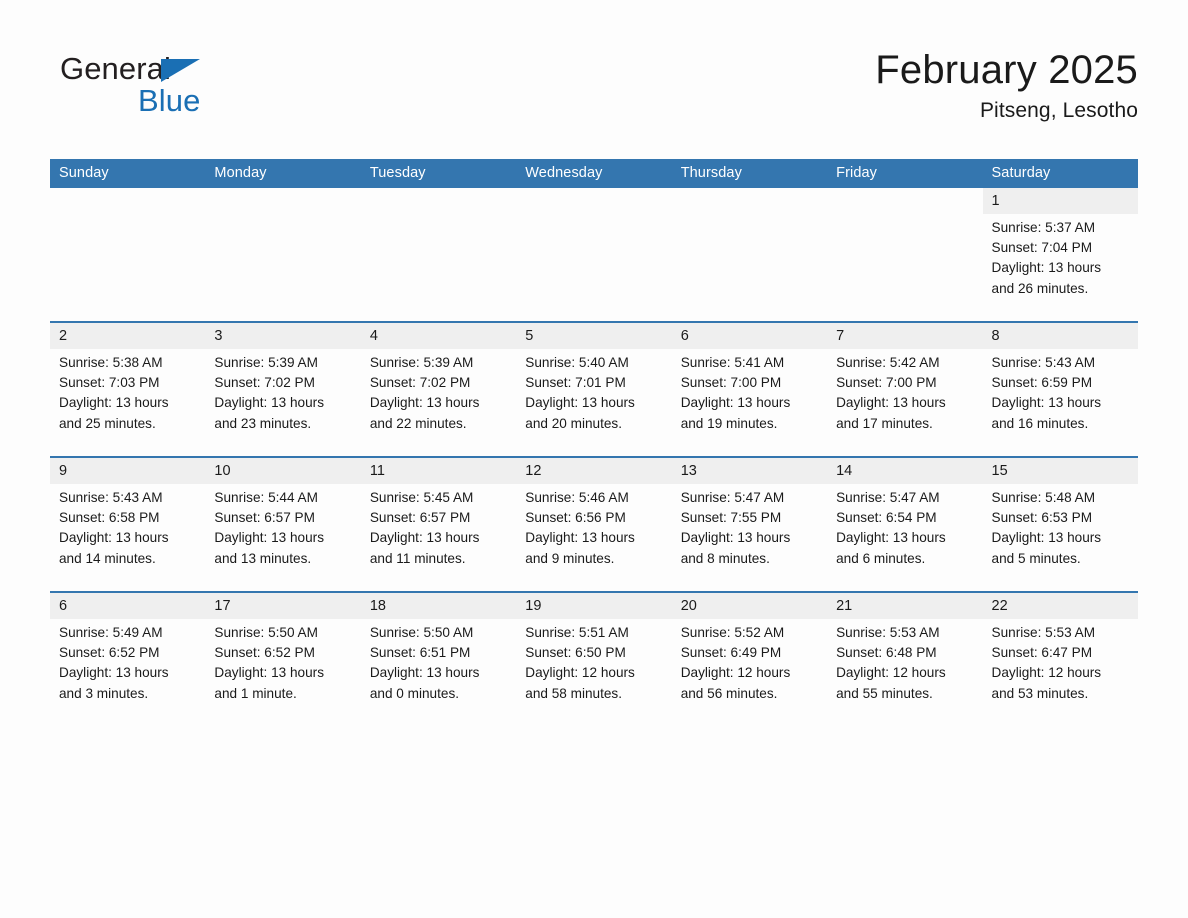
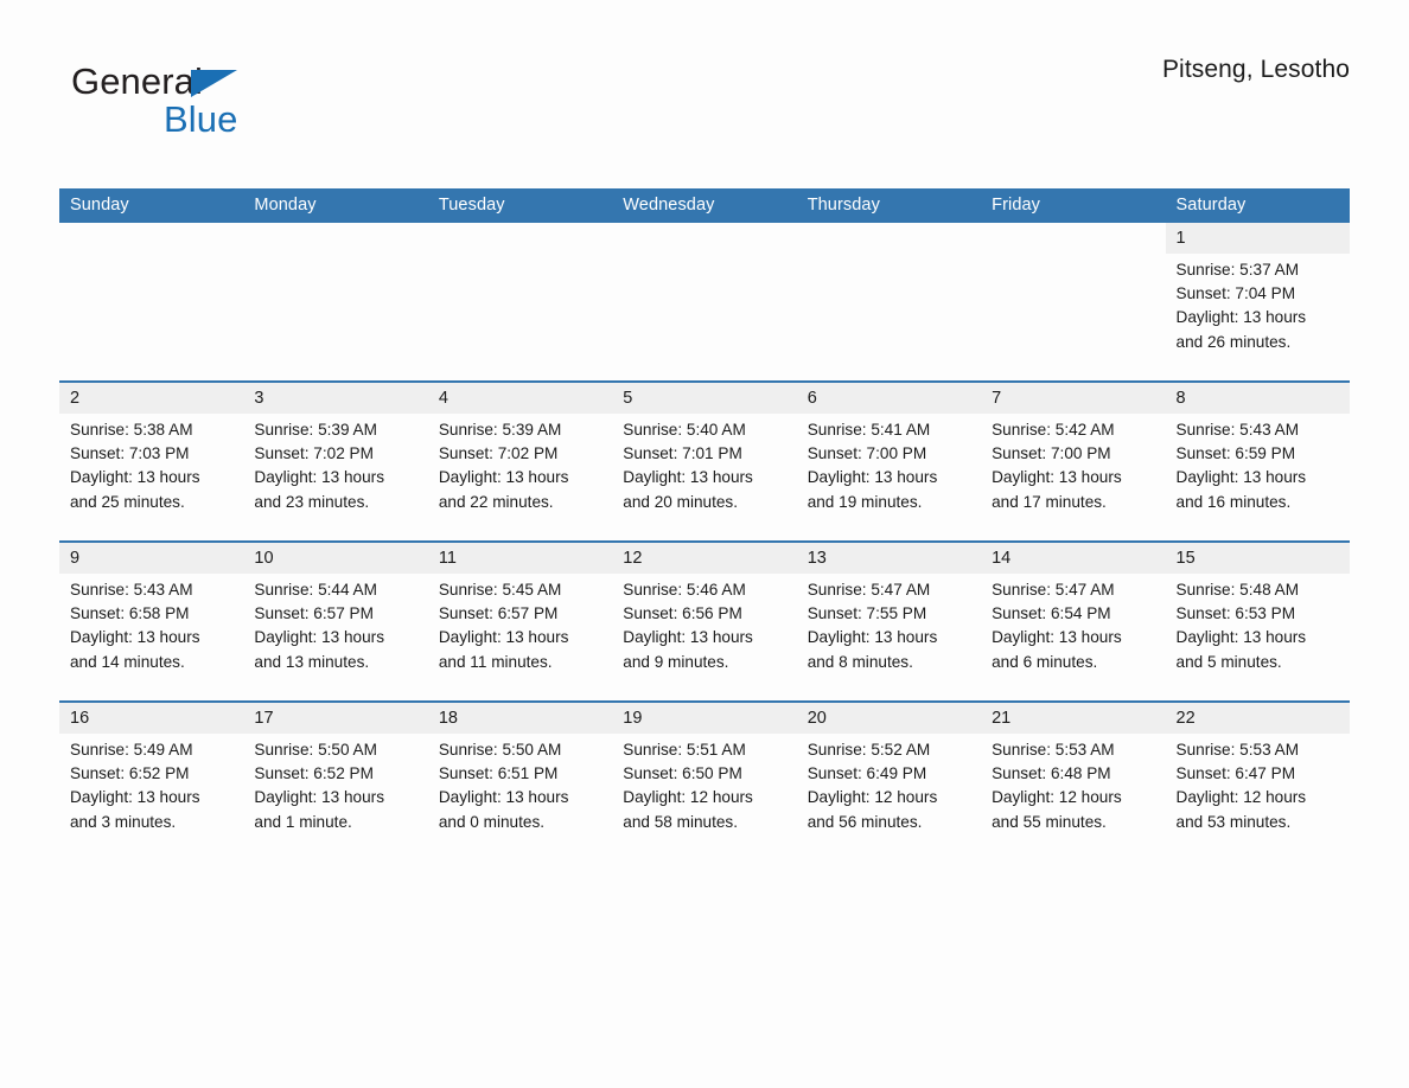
  General
  Blue
- February 2025
  Pitseng, Lesotho
  Sunday	Monday	Tuesday	Wednesday	Thursday	Friday	Saturday
  						1Sunrise: 5:37 AMSunset: 7:04 PMDaylight: 13 hoursand 26 minutes.
  2Sunrise: 5:38 AMSunset: 7:03 PMDaylight: 13 hoursand 25 minutes.	3Sunrise: 5:39 AMSunset: 7:02 PMDaylight: 13 hoursand 23 minutes.	4Sunrise: 5:39 AMSunset: 7:02 PMDaylight: 13 hoursand 22 minutes.	5Sunrise: 5:40 AMSunset: 7:01 PMDaylight: 13 hoursand 20 minutes.	6Sunrise: 5:41 AMSunset: 7:00 PMDaylight: 13 hoursand 19 minutes.	7Sunrise: 5:42 AMSunset: 7:00 PMDaylight: 13 hoursand 17 minutes.	8Sunrise: 5:43 AMSunset: 6:59 PMDaylight: 13 hoursand 16 minutes.
  9Sunrise: 5:43 AMSunset: 6:58 PMDaylight: 13 hoursand 14 minutes.	10Sunrise: 5:44 AMSunset: 6:57 PMDaylight: 13 hoursand 13 minutes.	11Sunrise: 5:45 AMSunset: 6:57 PMDaylight: 13 hoursand 11 minutes.	12Sunrise: 5:46 AMSunset: 6:56 PMDaylight: 13 hoursand 9 minutes.	13Sunrise: 5:47 AMSunset: 7:55 PMDaylight: 13 hoursand 8 minutes.	14Sunrise: 5:47 AMSunset: 6:54 PMDaylight: 13 hoursand 6 minutes.	15Sunrise: 5:48 AMSunset: 6:53 PMDaylight: 13 hoursand 5 minutes.
- 6Sunrise: 5:49 AMSunset: 6:52 PMDaylight: 13 hoursand 3 minutes.	17Sunrise: 5:50 AMSunset: 6:52 PMDaylight: 13 hoursand 1 minute.	18Sunrise: 5:50 AMSunset: 6:51 PMDaylight: 13 hoursand 0 minutes.	19Sunrise: 5:51 AMSunset: 6:50 PMDaylight: 12 hoursand 58 minutes.	20Sunrise: 5:52 AMSunset: 6:49 PMDaylight: 12 hoursand 56 minutes.	21Sunrise: 5:53 AMSunset: 6:48 PMDaylight: 12 hoursand 55 minutes.	22Sunrise: 5:53 AMSunset: 6:47 PMDaylight: 12 hoursand 53 minutes.
+ 16Sunrise: 5:49 AMSunset: 6:52 PMDaylight: 13 hoursand 3 minutes.	17Sunrise: 5:50 AMSunset: 6:52 PMDaylight: 13 hoursand 1 minute.	18Sunrise: 5:50 AMSunset: 6:51 PMDaylight: 13 hoursand 0 minutes.	19Sunrise: 5:51 AMSunset: 6:50 PMDaylight: 12 hoursand 58 minutes.	20Sunrise: 5:52 AMSunset: 6:49 PMDaylight: 12 hoursand 56 minutes.	21Sunrise: 5:53 AMSunset: 6:48 PMDaylight: 12 hoursand 55 minutes.	22Sunrise: 5:53 AMSunset: 6:47 PMDaylight: 12 hoursand 53 minutes.
